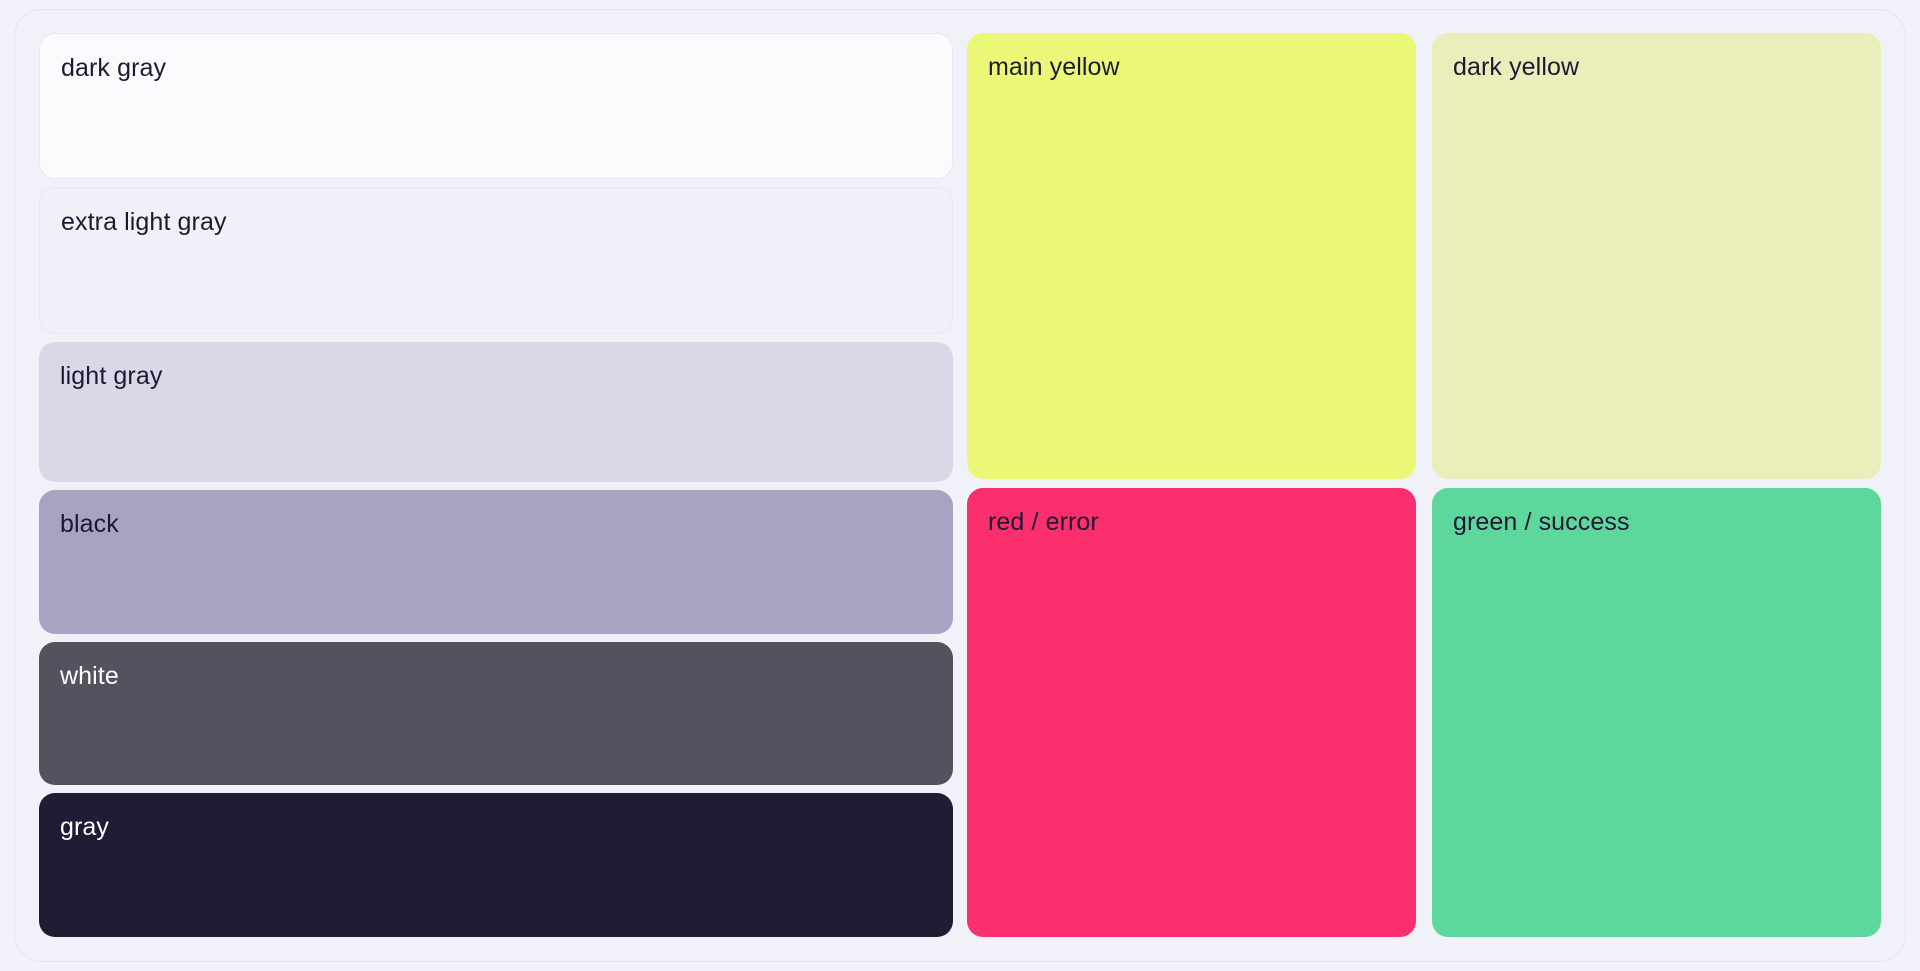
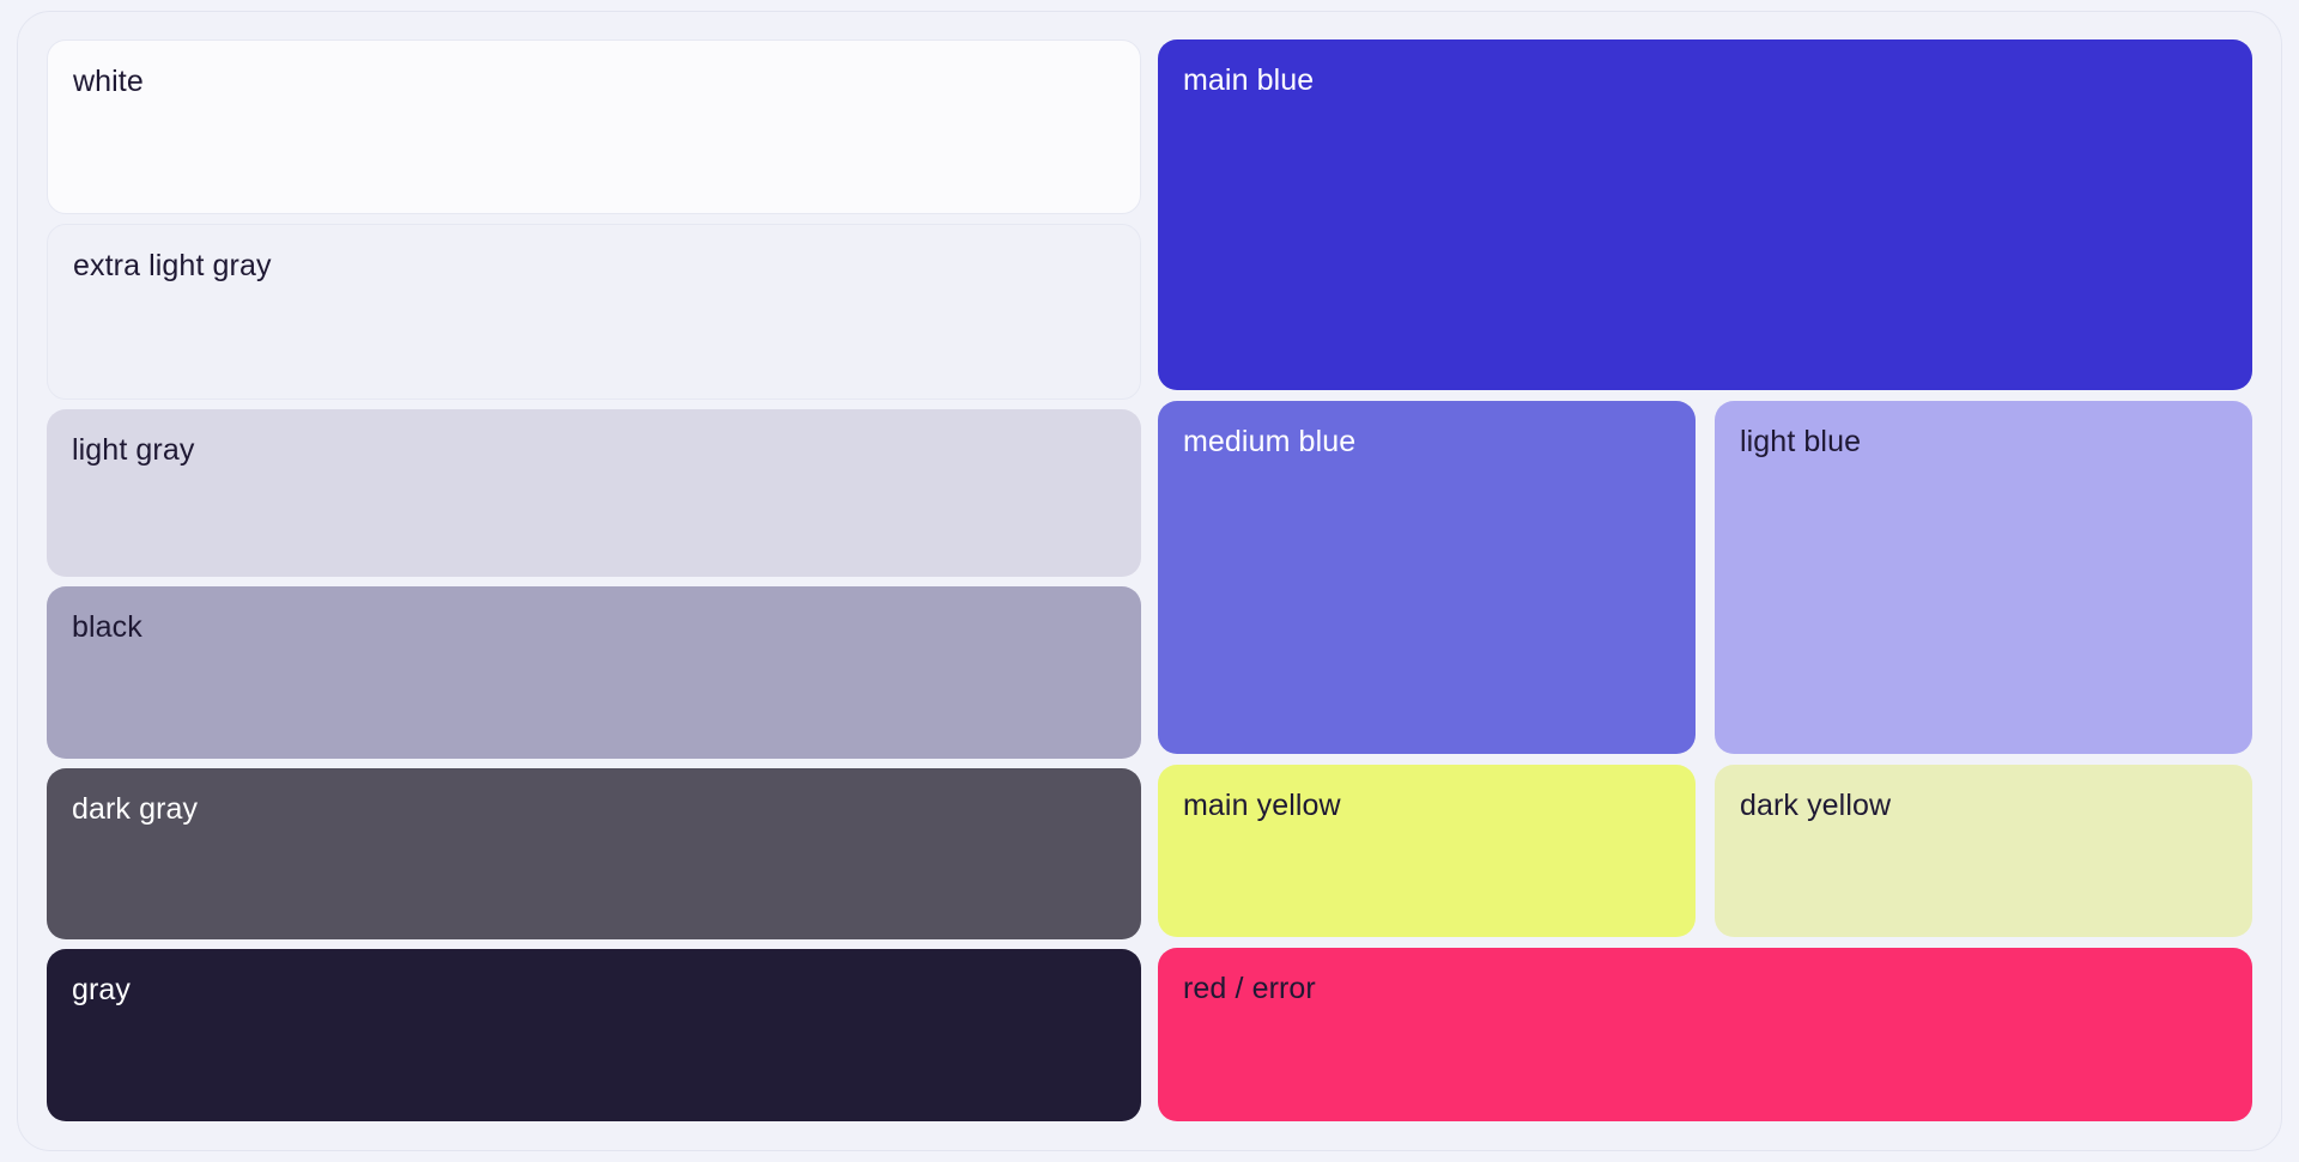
- dark gray
+ white
  extra light gray
  light gray
  black
- white
+ dark gray
  gray
+ main blue
+ medium blue
+ light blue
  main yellow
  dark yellow
  red / error
- green / success
